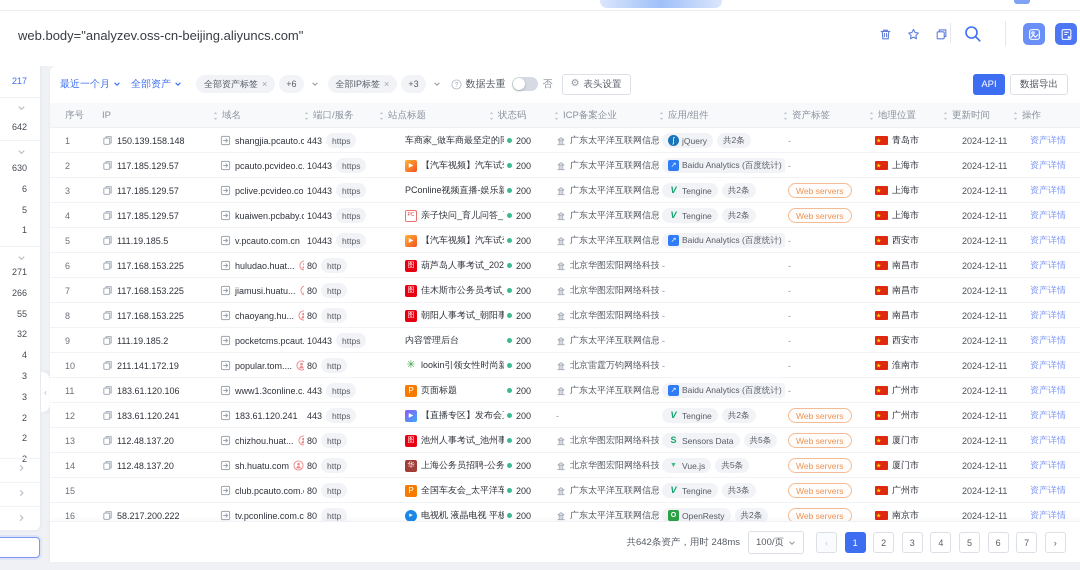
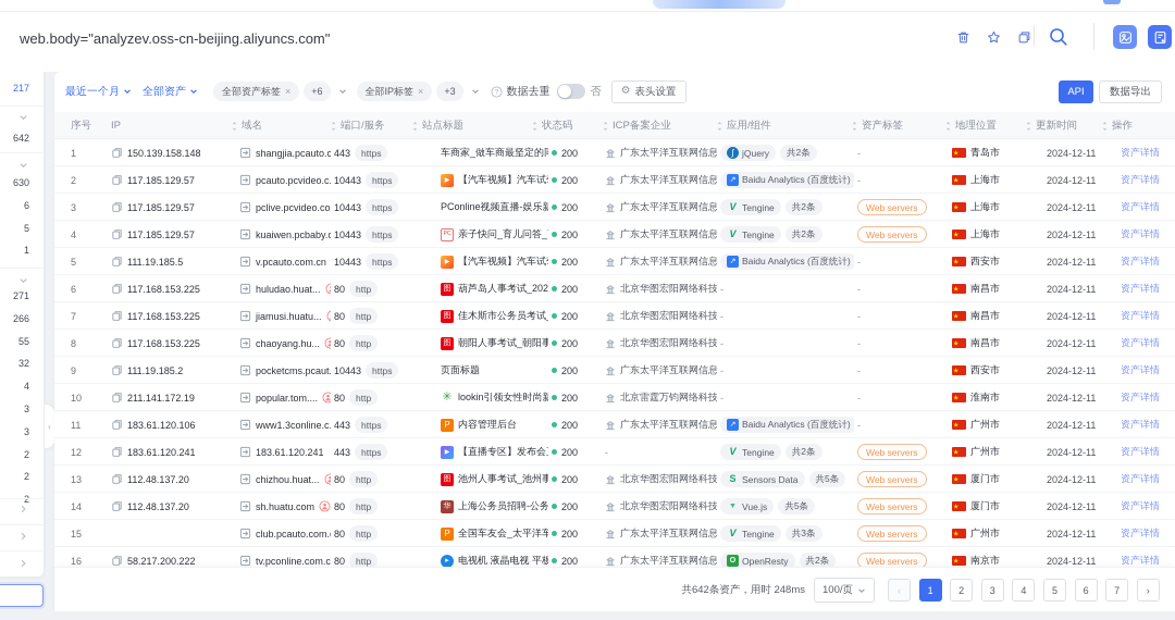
  web.body="analyzev.oss-cn-beijing.aliyuncs.com"
  217
  642
  630
  6
  5
  1
  271
  266
  55
  32
  4
  3
  3
  2
  2
  2
  ‹
  最近一个月
  全部资产
  全部资产标签
  ×
  +6
  全部IP标签
  ×
  +3
  数据去重
  否
  ⚙
  表头设置
  API
  数据导出
  序号
  IP
  域名
  端口/服务
  站点标题
  状态码
  ICP备案企业
  应用/组件
  资产标签
  地理位置
  更新时间
  操作
  1
  150.139.158.148
  shangjia.pcauto.c
  443
  https
  车商家_做车商最坚定的
  200
  广东太平洋互联网信息
  ʃ
  jQuery
  共2条
  -
  青岛市
  2024-12-11
  资产详情
  2
  117.185.129.57
  pcauto.pcvideo.c.
  10443
  https
  200
  广东太平洋互联网信息
  Baidu Analytics (百度统计)
  -
  上海市
  2024-12-11
  资产详情
  3
  117.185.129.57
  pclive.pcvideo.co
  10443
  https
  PConline视频直播-娱乐新
  200
  广东太平洋互联网信息
  V
  Tengine
  共2条
  Web servers
  上海市
  2024-12-11
  资产详情
  4
  117.185.129.57
  kuaiwen.pcbaby.c
  10443
  https
  亲子快问_育儿问答_
  200
  广东太平洋互联网信息
  V
  Tengine
  共2条
  Web servers
  上海市
  2024-12-11
  资产详情
  5
  111.19.185.5
  v.pcauto.com.cn
  10443
  https
  200
  广东太平洋互联网信息
  Baidu Analytics (百度统计)
  -
  西安市
  2024-12-11
  资产详情
  6
  117.168.153.225
  huludao.huat...
  80
  http
  葫芦岛人事考试_202
  200
  北京华图宏阳网络科技
  -
  -
  南昌市
  2024-12-11
  资产详情
  7
  117.168.153.225
  jiamusi.huatu...
  80
  http
  200
  北京华图宏阳网络科技
  -
  -
  南昌市
  2024-12-11
  资产详情
  8
  117.168.153.225
  chaoyang.hu...
  80
  http
  朝阳人事考试_朝阳事
  200
  北京华图宏阳网络科技
  -
  -
  南昌市
  2024-12-11
  资产详情
  9
  111.19.185.2
  pocketcms.pcaut.
  10443
  https
- 内容管理后台
+ 页面标题
  200
  广东太平洋互联网信息
  -
  -
  西安市
  2024-12-11
  资产详情
  10
  211.141.172.19
  popular.tom....
  80
  http
  ✳
  lookin引领女性时尚新
  200
  北京雷霆万钧网络科技
  -
  -
  淮南市
  2024-12-11
  资产详情
  11
  183.61.120.106
  www1.3conline.c.
  443
  https
  P
- 页面标题
+ 内容管理后台
  200
  广东太平洋互联网信息
  Baidu Analytics (百度统计)
  -
  广州市
  2024-12-11
  资产详情
  12
  183.61.120.241
  183.61.120.241
  443
  https
  200
  -
  V
  Tengine
  共2条
  Web servers
  广州市
  2024-12-11
  资产详情
  13
  112.48.137.20
  chizhou.huat...
  80
  http
  池州人事考试_池州事
  200
  北京华图宏阳网络科技
  S
  Sensors Data
  共5条
  Web servers
  厦门市
  2024-12-11
  资产详情
  14
  112.48.137.20
  sh.huatu.com
  80
  http
  上海公务员招聘-公务
  200
  北京华图宏阳网络科技
  Vue.js
  共5条
  Web servers
  厦门市
  2024-12-11
  资产详情
  15
  club.pcauto.com.
  80
  http
  P
  全国车友会_太平洋车
  200
  广东太平洋互联网信息
  V
  Tengine
  共3条
  Web servers
  广州市
  2024-12-11
  资产详情
  16
  58.217.200.222
  tv.pconline.com.c
  80
  http
  电视机 液晶电视 平板
  200
  广东太平洋互联网信息
  OpenResty
  共2条
  Web servers
  南京市
  2024-12-11
  资产详情
  共642条资产，用时 248ms
  100/页
  ‹
  1
  2
  3
  4
  5
  6
  7
  ›
